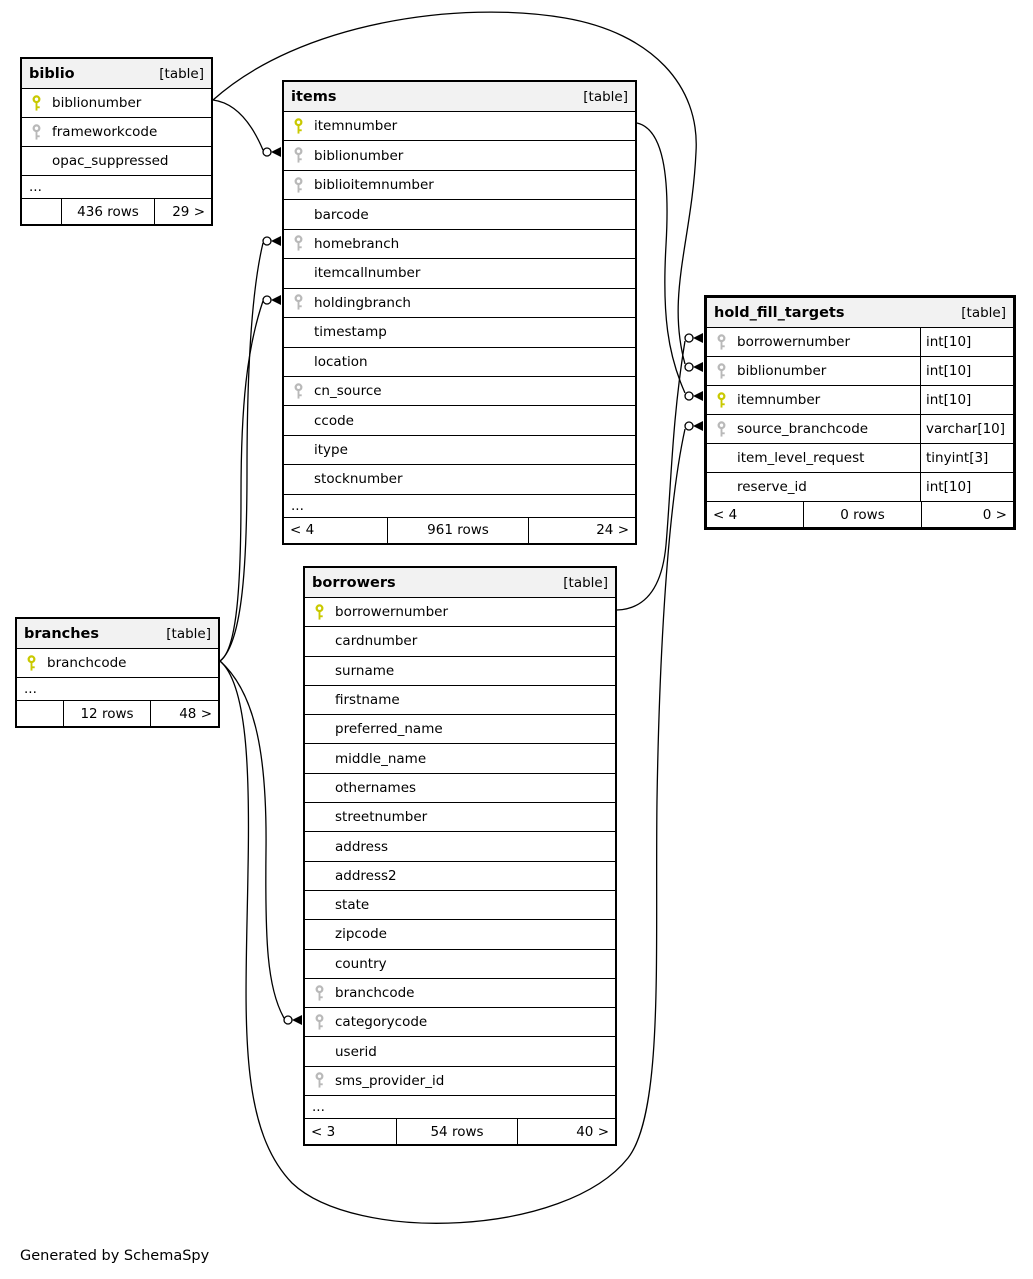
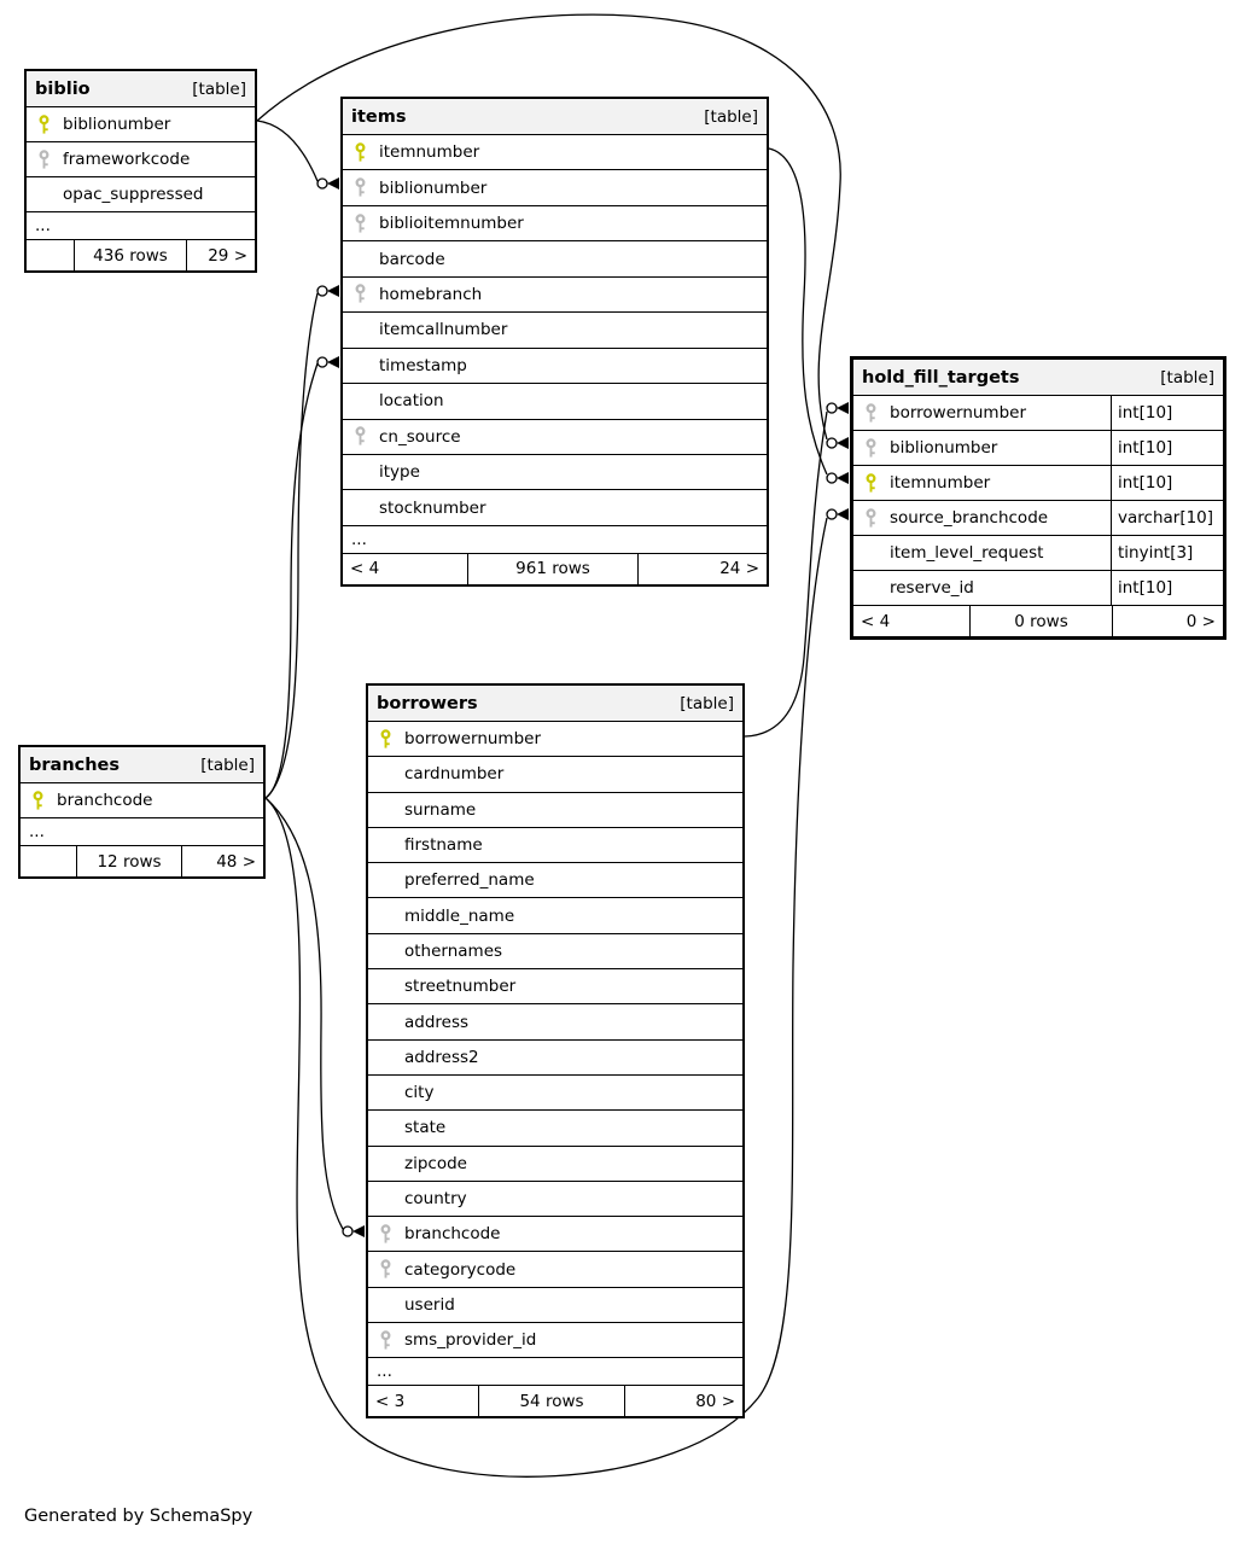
  biblio
  [table]
  biblionumber
  frameworkcode
  opac_suppressed
  ...
  436 rows
  29 >
  items
  [table]
  itemnumber
  biblionumber
  biblioitemnumber
  barcode
  homebranch
  itemcallnumber
- holdingbranch
  timestamp
  location
  cn_source
- ccode
  itype
  stocknumber
  ...
  < 4
  961 rows
  24 >
  hold_fill_targets
  [table]
  borrowernumber
  int[10]
  biblionumber
  int[10]
  itemnumber
  int[10]
  source_branchcode
  varchar[10]
  item_level_request
  tinyint[3]
  reserve_id
  int[10]
  < 4
  0 rows
  0 >
  branches
  [table]
  branchcode
  ...
  12 rows
  48 >
  borrowers
  [table]
  borrowernumber
  cardnumber
  surname
  firstname
  preferred_name
  middle_name
  othernames
  streetnumber
  address
  address2
+ city
  state
  zipcode
  country
  branchcode
  categorycode
  userid
  sms_provider_id
  ...
  < 3
  54 rows
- 40 >
+ 80 >
  Generated by SchemaSpy
